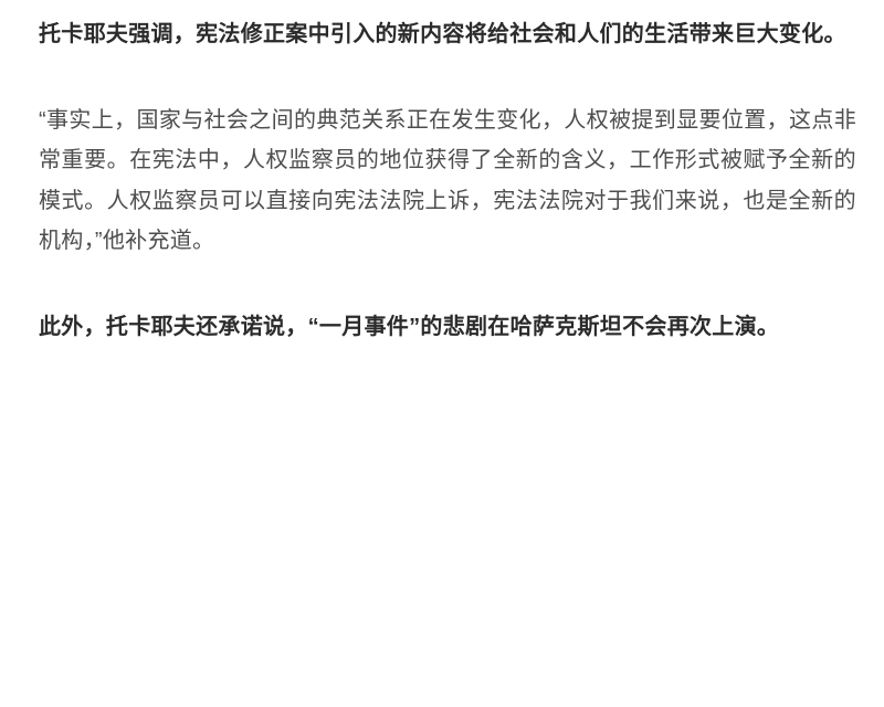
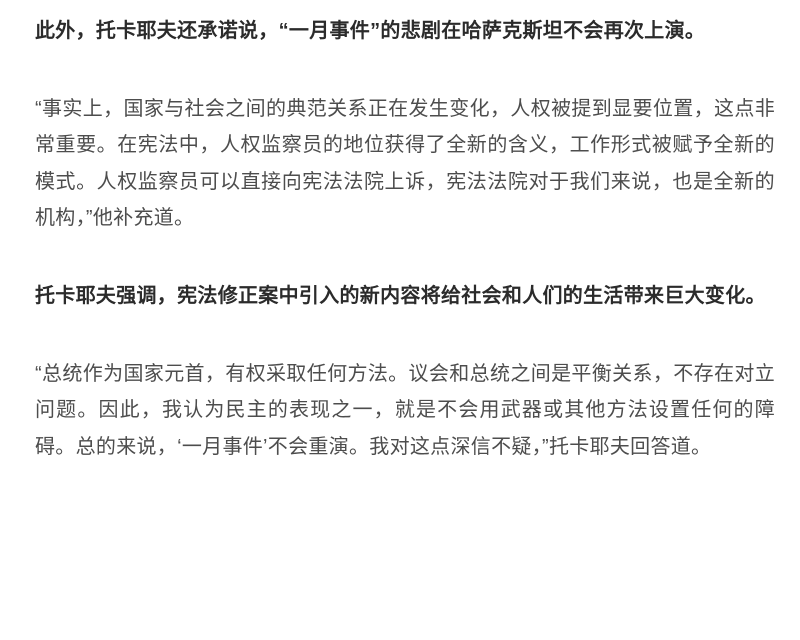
- 托卡耶夫强调，宪法修正案中引入的新内容将给社会和人们的生活带来巨大变化。
+ 此外，托卡耶夫还承诺说，“一月事件”的悲剧在哈萨克斯坦不会再次上演。
  “事实上，国家与社会之间的典范关系正在发生变化，人权被提到显要位置，这点非常重要。在宪法中，人权监察员的地位获得了全新的含义，工作形式被赋予全新的模式。人权监察员可以直接向宪法法院上诉，宪法法院对于我们来说，也是全新的机构，”他补充道。
- 此外，托卡耶夫还承诺说，“一月事件”的悲剧在哈萨克斯坦不会再次上演。
+ 托卡耶夫强调，宪法修正案中引入的新内容将给社会和人们的生活带来巨大变化。
+ “总统作为国家元首，有权采取任何方法。议会和总统之间是平衡关系，不存在对立问题。因此，我认为民主的表现之一，就是不会用武器或其他方法设置任何的障碍。总的来说，‘一月事件’不会重演。我对这点深信不疑，”托卡耶夫回答道。
